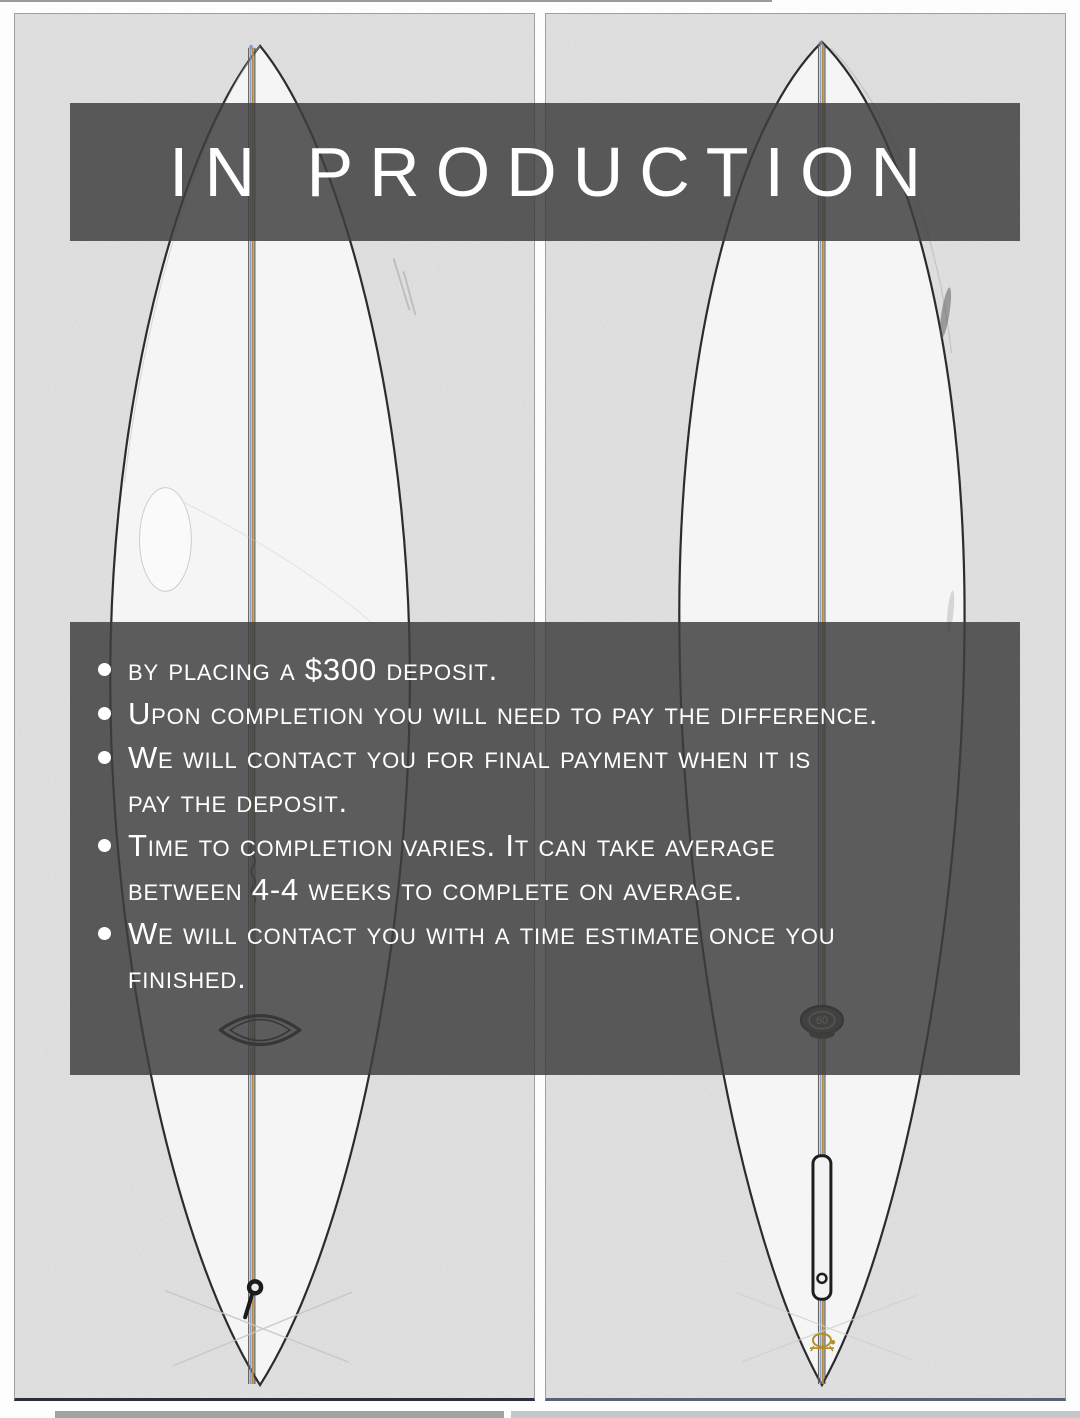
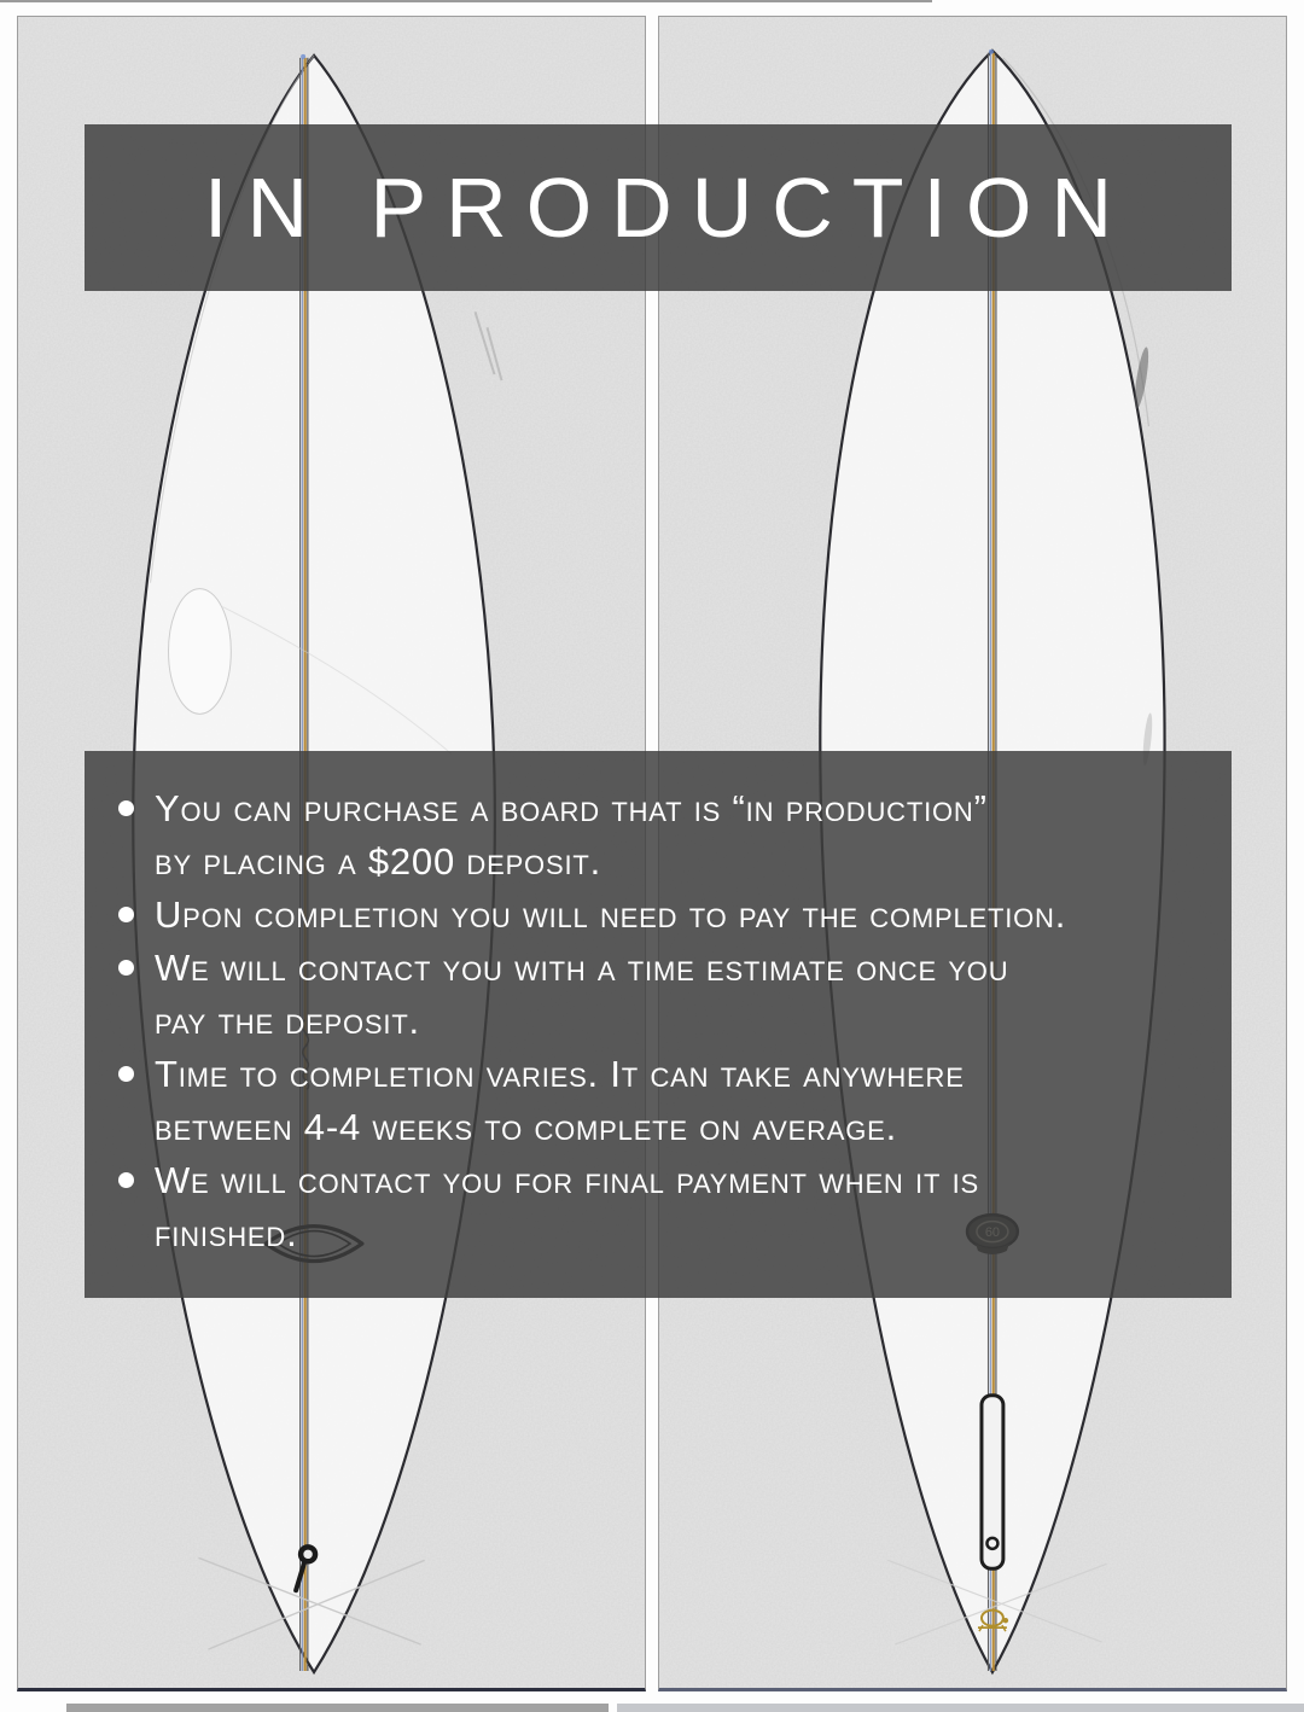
  IN PRODUCTION
+ You can purchase a board that is “in production”
- by placing a $300 deposit.
+ by placing a $200 deposit.
- Upon completion you will need to pay the difference.
+ Upon completion you will need to pay the completion.
- We will contact you for final payment when it is
+ We will contact you with a time estimate once you
  pay the deposit.
- Time to completion varies. It can take average
+ Time to completion varies. It can take anywhere
  between 4-4 weeks to complete on average.
- We will contact you with a time estimate once you
+ We will contact you for final payment when it is
  finished.
